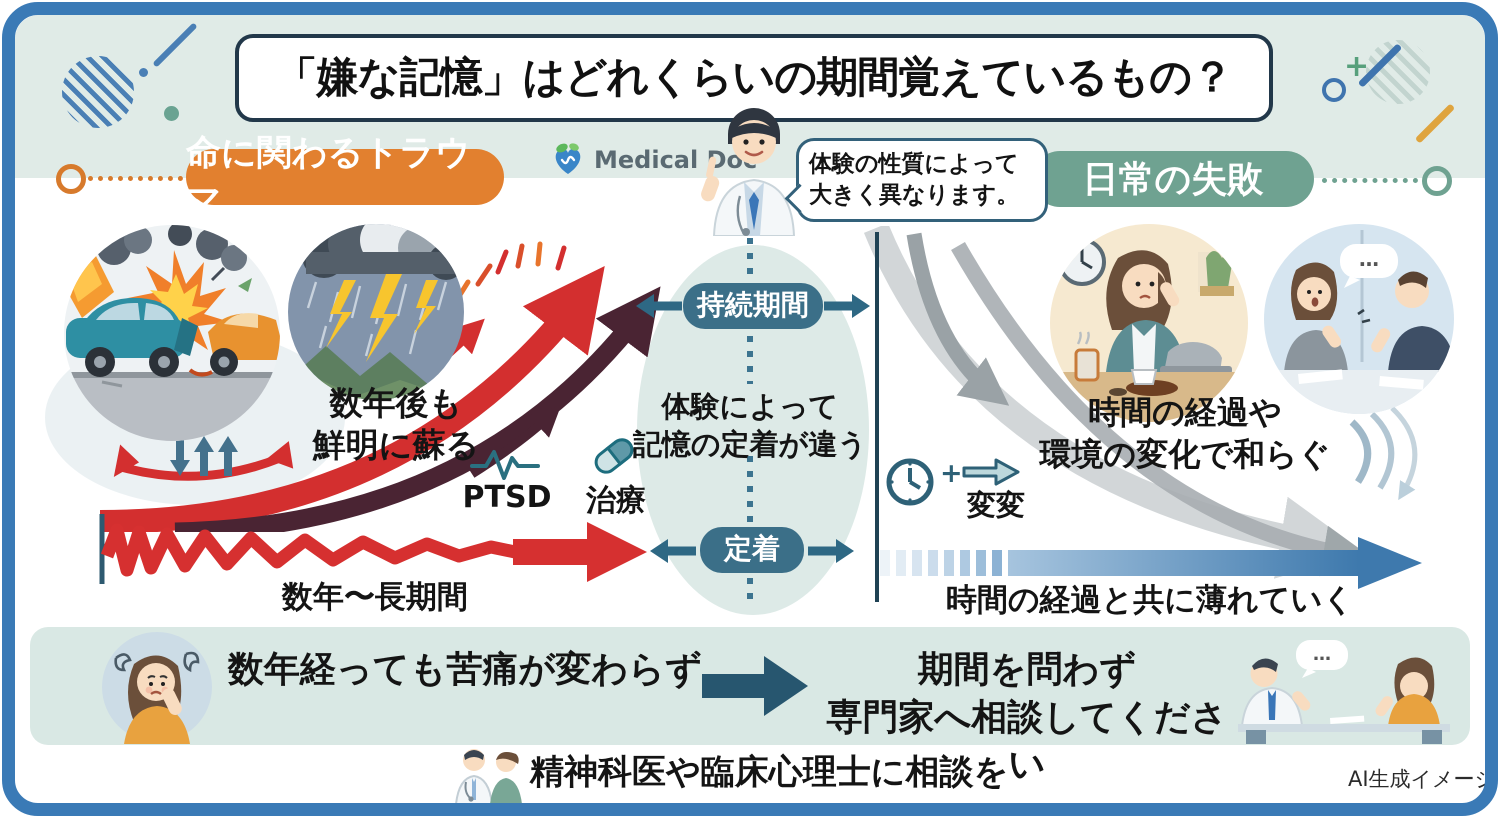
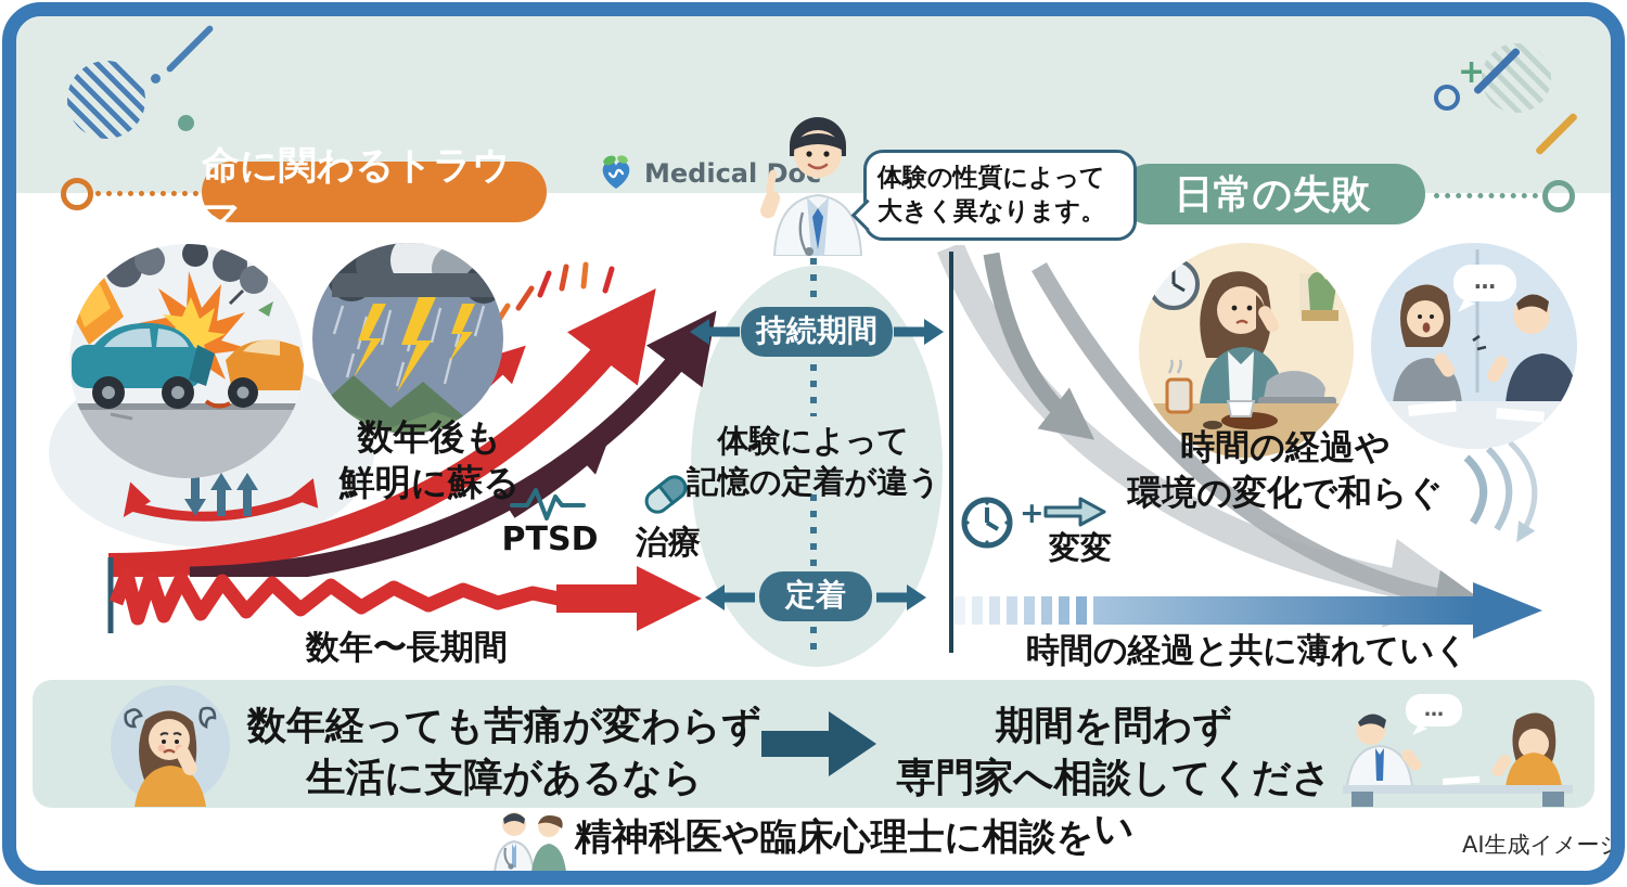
  +
- 「嫌な記憶」はどれくらいの期間覚えているもの？
  Medical Do
  体験の性質によって
  大きく異なります。
  命に関わるトラウマ
  日常の失敗
  数年後も
  鮮明に蘇る
  PTSD
  治療
  数年〜長期間
  持続期間
  体験によって
  記憶の定着が違う
  定着
  …
  時間の経過や
  環境の変化で和らぐ
  +
  変変
  時間の経過と共に薄れていく
  数年経っても苦痛が変わらず
+ 生活に支障があるなら
  期間を問わず
  専門家へ相談してください
  …
  精神科医や臨床心理士に相談を
  AI生成イメージ
